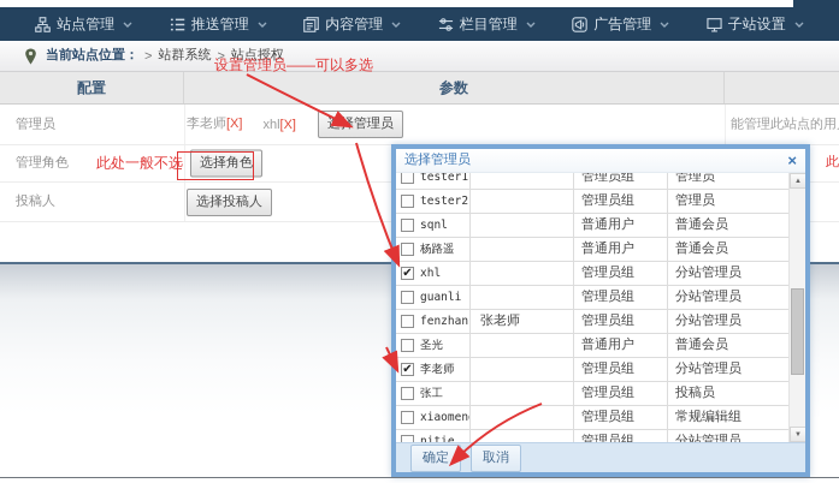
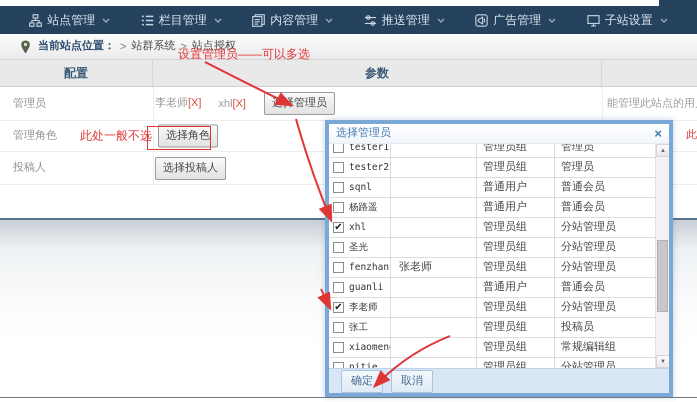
  站点管理
- 推送管理
+ 栏目管理
  内容管理
- 栏目管理
+ 推送管理
  广告管理
  子站设置
  当前站点位置：
  >
  站群系统
  >
  站点授权
  配置
  参数
  管理员
  李老师[X]
  xhl[X]
  选管理员
  管理角色
  此处一般不选
  选择角色
  投稿人
  选择投稿人
  选择管理员
  ×
  tester1
  管理员组
  管理员
  tester2
  管理员组
  管理员
  sqnl
  普通用户
  普通会员
  杨路遥
  普通用户
  普通会员
  ✔
  xhl
  管理员组
  分站管理员
- guanli
+ 圣光
  管理员组
  分站管理员
  fenzhan
  张老师
  管理员组
  分站管理员
- 圣光
+ guanli
  普通用户
  普通会员
  ✔
  李老师
  管理员组
  分站管理员
  张工
  管理员组
  投稿员
  xiaomen
  管理员组
  常规编辑组
  nitie
  管理员组
  分站管理员
  确定
  取消
  设置管理员——可以多选
